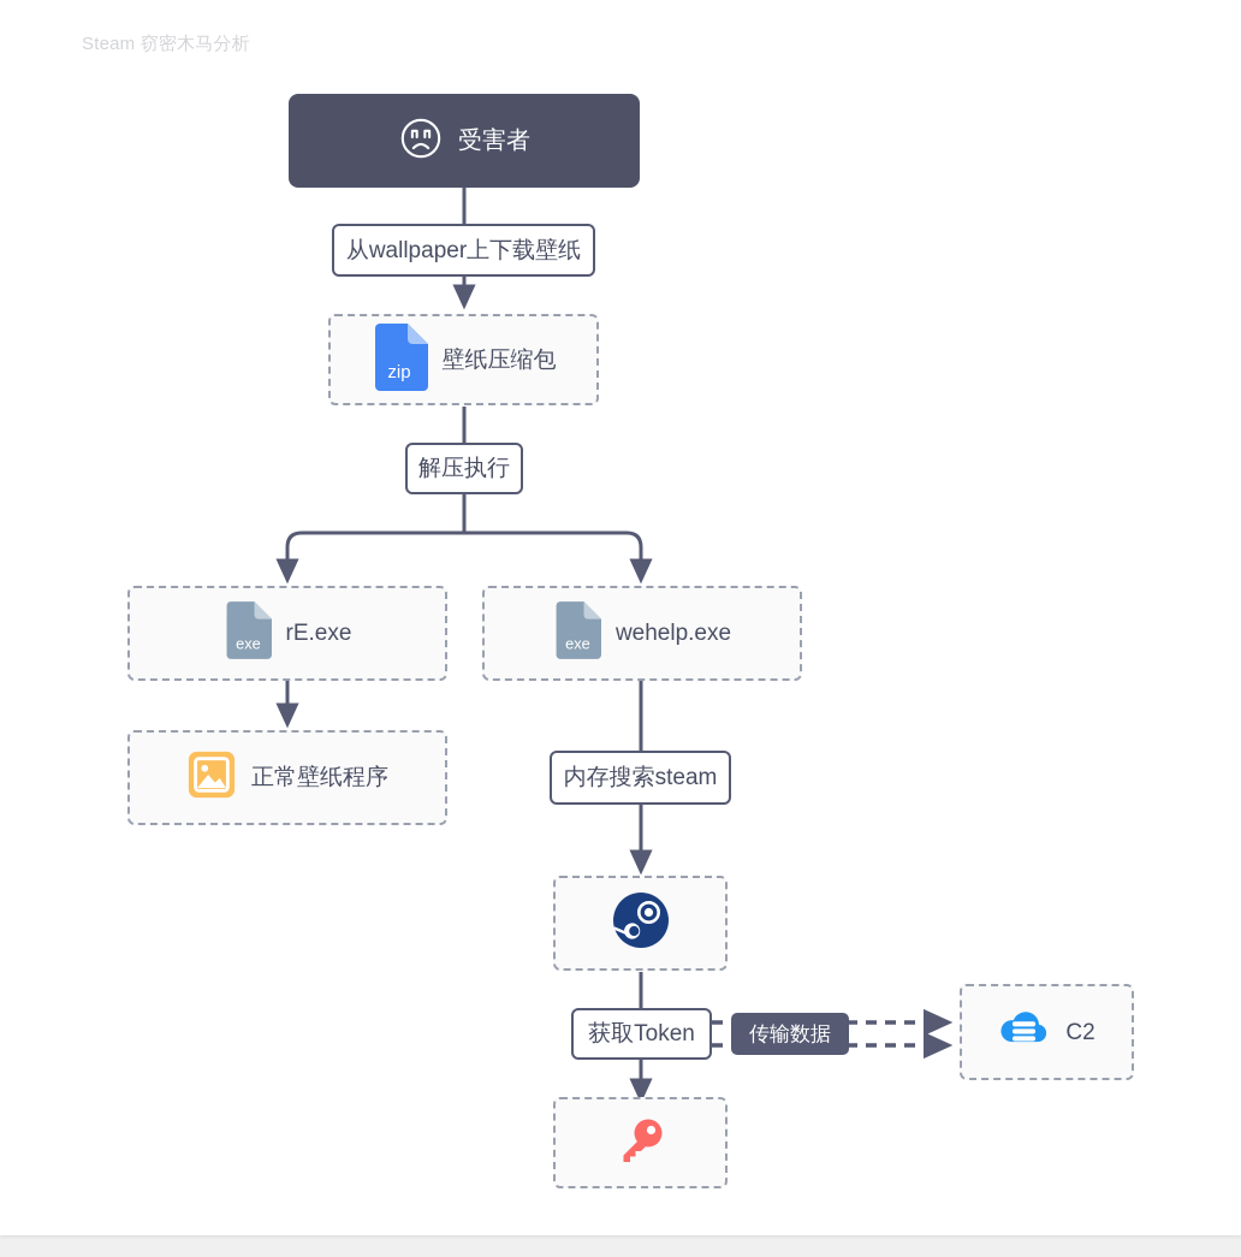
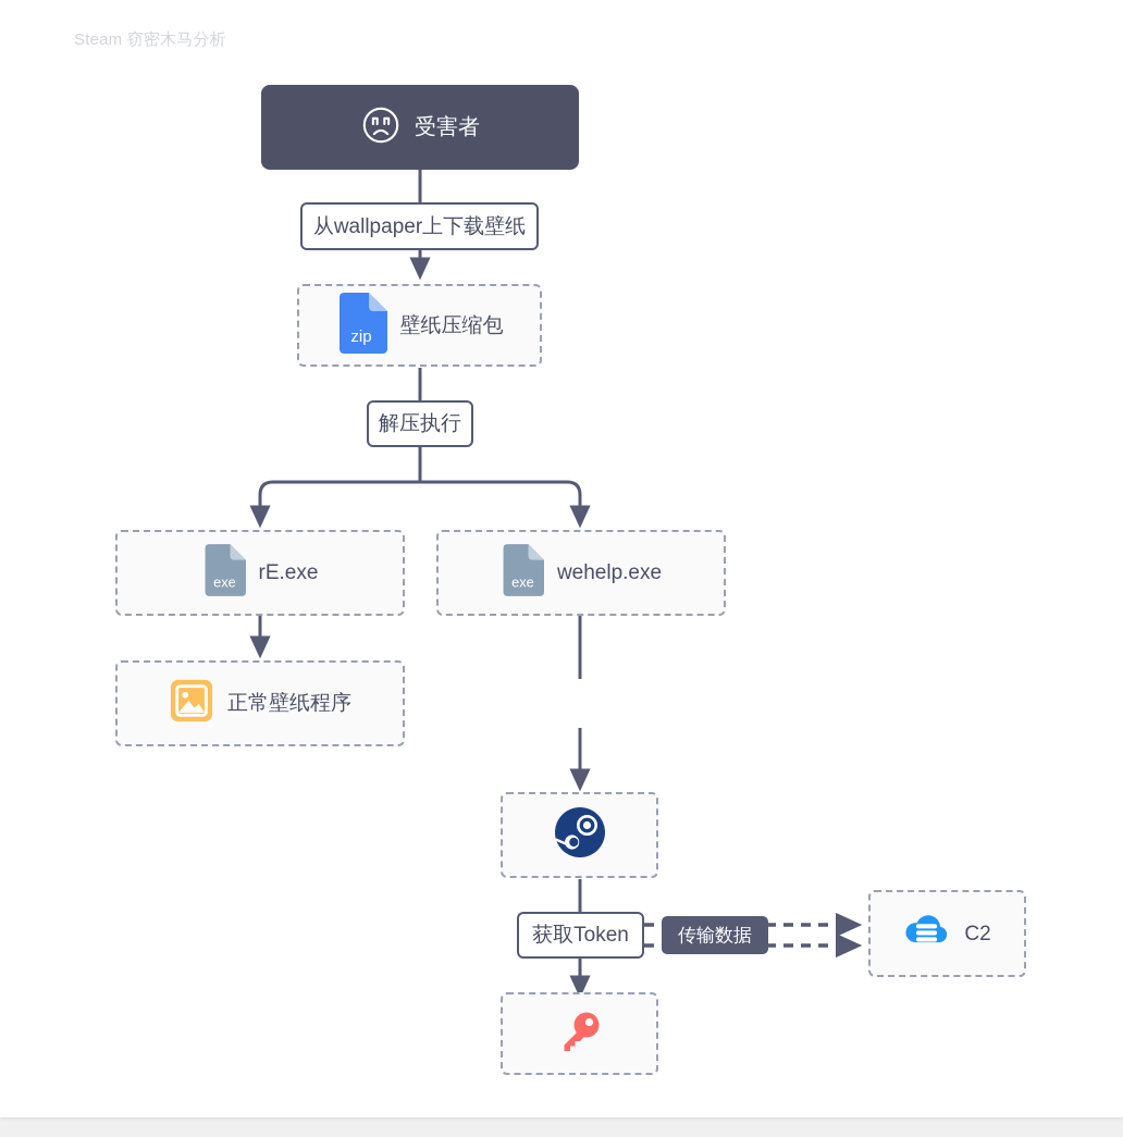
  Steam 窃密木马分析
  受害者
  从wallpaper上下载壁纸
  zip
  壁纸压缩包
  解压执行
  exe
  rE.exe
  exe
  wehelp.exe
  正常壁纸程序
- 内存搜索steam
  获取Token
  传输数据
  C2
